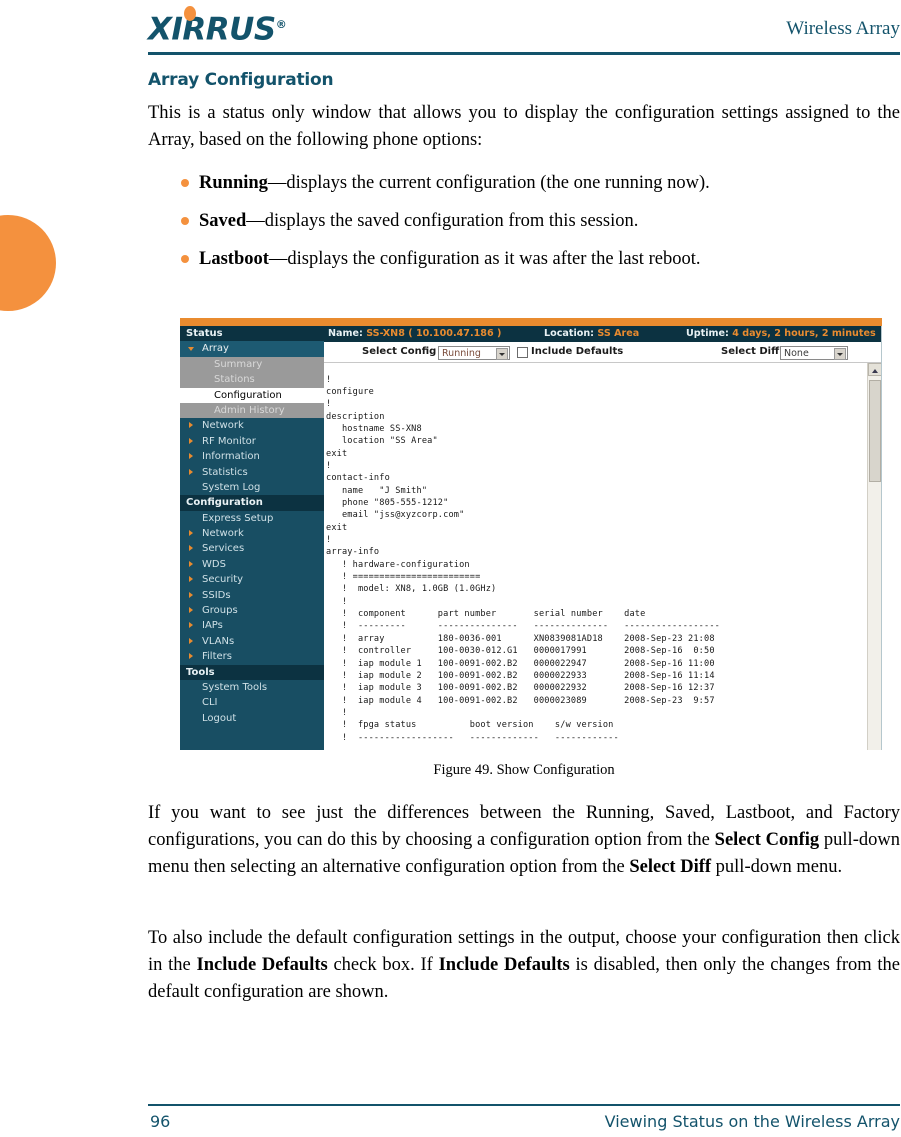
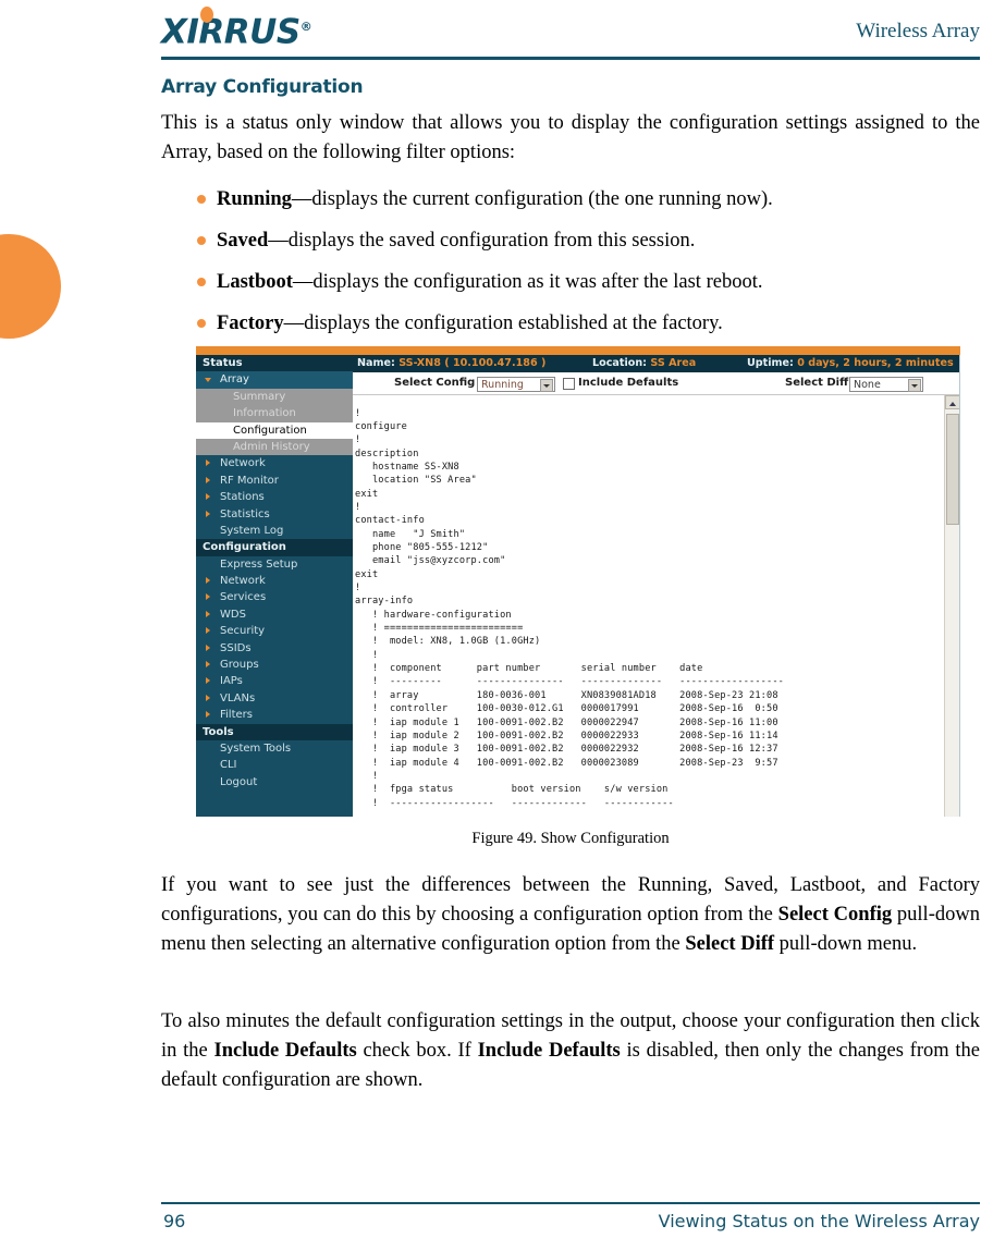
  XIRRUS®
  Wireless Array
  Array Configuration
- This is a status only window that allows you to display the configuration settings assigned to the Array, based on the following phone options:
+ This is a status only window that allows you to display the configuration settings assigned to the Array, based on the following filter options:
  Running—displays the current configuration (the one running now).
  Saved—displays the saved configuration from this session.
  Lastboot—displays the configuration as it was after the last reboot.
+ Factory—displays the configuration established at the factory.
  Status
  Array
  Summary
- Stations
+ Information
  Configuration
  Admin History
  Network
  RF Monitor
- Information
+ Stations
  Statistics
  System Log
  Configuration
  Express Setup
  Network
  Services
  WDS
  Security
  SSIDs
  Groups
  IAPs
  VLANs
  Filters
  Tools
  System Tools
  CLI
  Logout
  Name: SS-XN8 ( 10.100.47.186 )
  Location: SS Area
- Uptime: 4 days, 2 hours, 2 minutes
+ Uptime: 0 days, 2 hours, 2 minutes
  Select Config
  Running
  Include Defaults
  Select Diff
  None
  !
  configure
  !
  description
  hostname SS-XN8
  location "SS Area"
  exit
  !
  contact-info
  name "J Smith"
  phone "805-555-1212"
  email "jss@xyzcorp.com"
  exit
  !
  array-info
  ! hardware-configuration
  ! ========================
  ! model: XN8, 1.0GB (1.0GHz)
  !
  ! component part number serial number date
  ! --------- --------------- -------------- ------------------
  ! array 180-0036-001 XN0839081AD18 2008-Sep-23 21:08
  ! controller 100-0030-012.G1 0000017991 2008-Sep-16 0:50
  ! iap module 1 100-0091-002.B2 0000022947 2008-Sep-16 11:00
  ! iap module 2 100-0091-002.B2 0000022933 2008-Sep-16 11:14
  ! iap module 3 100-0091-002.B2 0000022932 2008-Sep-16 12:37
  ! iap module 4 100-0091-002.B2 0000023089 2008-Sep-23 9:57
  !
  ! fpga status boot version s/w version
  ! ------------------ ------------- ------------
  Figure 49. Show Configuration
  If you want to see just the differences between the Running, Saved, Lastboot, and Factory configurations, you can do this by choosing a configuration option from the Select Config pull-down menu then selecting an alternative configuration option from the Select Diff pull-down menu.
- To also include the default configuration settings in the output, choose your configuration then click in the Include Defaults check box. If Include Defaults is disabled, then only the changes from the default configuration are shown.
+ To also minutes the default configuration settings in the output, choose your configuration then click in the Include Defaults check box. If Include Defaults is disabled, then only the changes from the default configuration are shown.
  96
  Viewing Status on the Wireless Array
